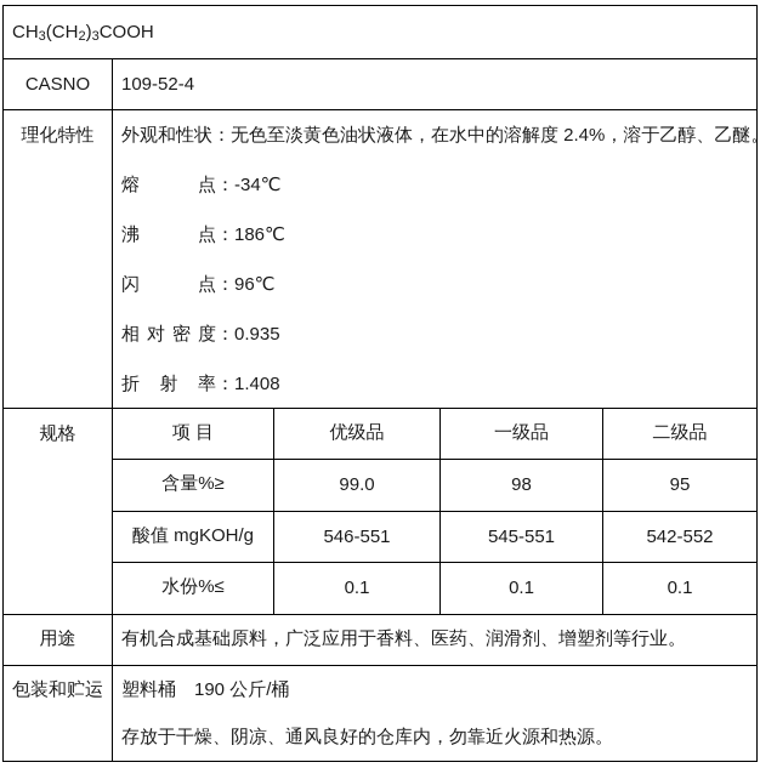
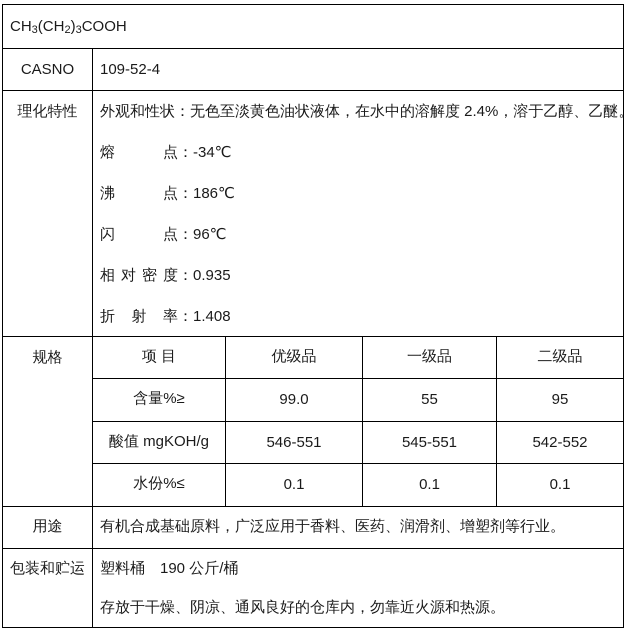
  CH3(CH2)3COOH
  CASNO
  109-52-4
  理化特性
  外观和性状：无色至淡黄色油状液体，在水中的溶解度 2.4%，溶于乙醇、乙醚
  熔点：-34℃
  沸点：186℃
  闪点：96℃
  相对密度：0.935
  折射率：1.408
  规格
  项 目
  优级品
  一级品
  二级品
  含量%≥
  99.0
- 98
+ 55
  95
  酸值 mgKOH/g
  546-551
  545-551
  542-552
  水份%≤
  0.1
  0.1
  0.1
  用途
  有机合成基础原料，广泛应用于香料、医药、润滑剂、增塑剂等行业。
  包装和贮运
  塑料桶 190 公斤/桶
  存放于干燥、阴凉、通风良好的仓库内，勿靠近火源和热源。
